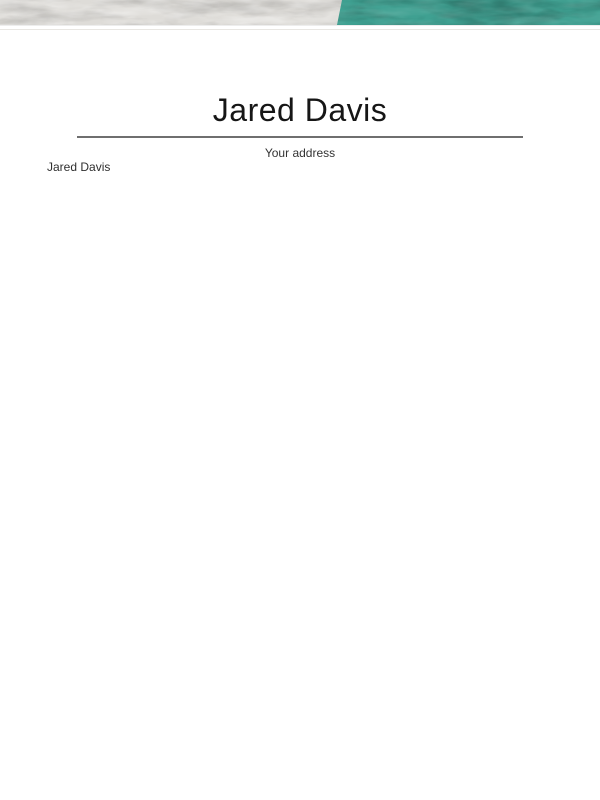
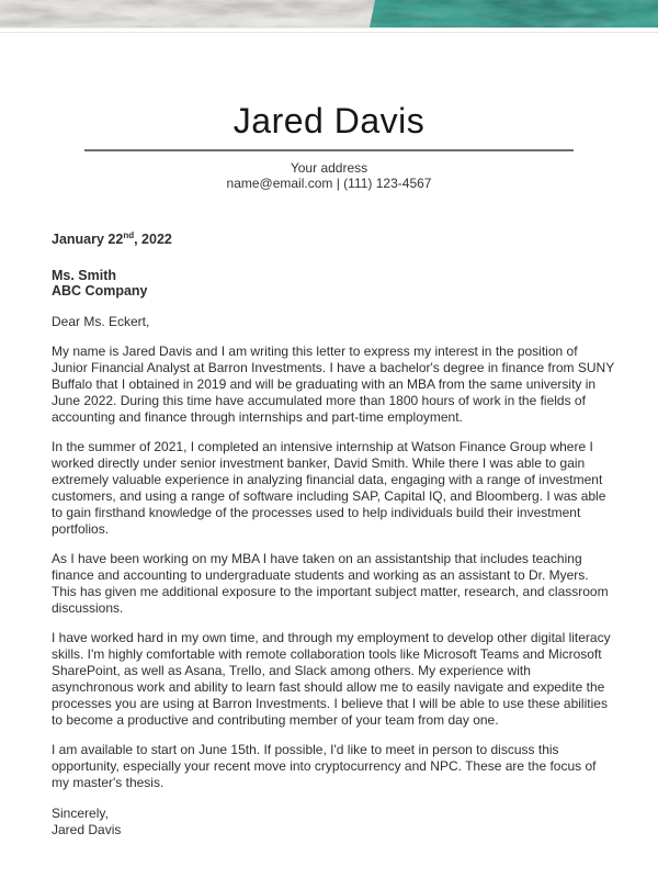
  Jared Davis
  Your address
+ name@email.com | (111) 123-4567
+ January 22nd, 2022
+ Ms. Smith
+ ABC Company
+ Dear Ms. Eckert,
+ My name is Jared Davis and I am writing this letter to express my interest in the position of Junior Financial Analyst at Barron Investments. I have a bachelor's degree in finance from SUNY Buffalo that I obtained in 2019 and will be graduating with an MBA from the same university in June 2022. During this time have accumulated more than 1800 hours of work in the fields of accounting and finance through internships and part-time employment.
+ In the summer of 2021, I completed an intensive internship at Watson Finance Group where I worked directly under senior investment banker, David Smith. While there I was able to gain extremely valuable experience in analyzing financial data, engaging with a range of investment customers, and using a range of software including SAP, Capital IQ, and Bloomberg. I was able to gain firsthand knowledge of the processes used to help individuals build their investment portfolios.
+ As I have been working on my MBA I have taken on an assistantship that includes teaching finance and accounting to undergraduate students and working as an assistant to Dr. Myers. This has given me additional exposure to the important subject matter, research, and classroom discussions.
+ I have worked hard in my own time, and through my employment to develop other digital literacy skills. I'm highly comfortable with remote collaboration tools like Microsoft Teams and Microsoft SharePoint, as well as Asana, Trello, and Slack among others. My experience with asynchronous work and ability to learn fast should allow me to easily navigate and expedite the processes you are using at Barron Investments. I believe that I will be able to use these abilities to become a productive and contributing member of your team from day one.
+ I am available to start on June 15th. If possible, I'd like to meet in person to discuss this opportunity, especially your recent move into cryptocurrency and NPC. These are the focus of my master's thesis.
+ Sincerely,
  Jared Davis
